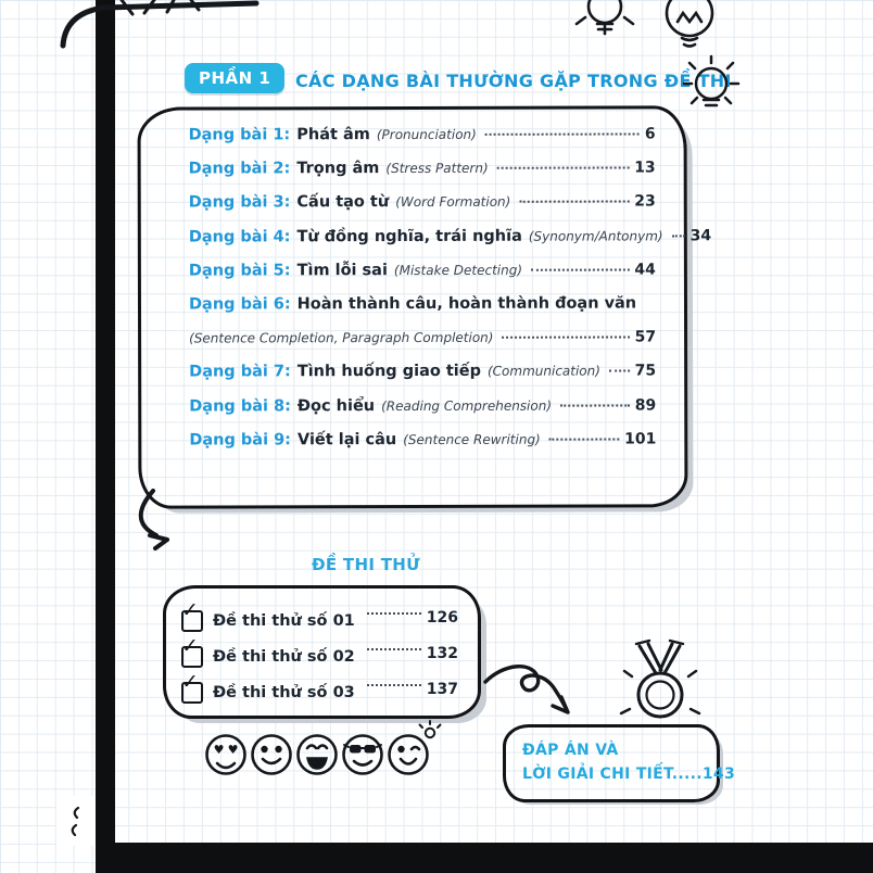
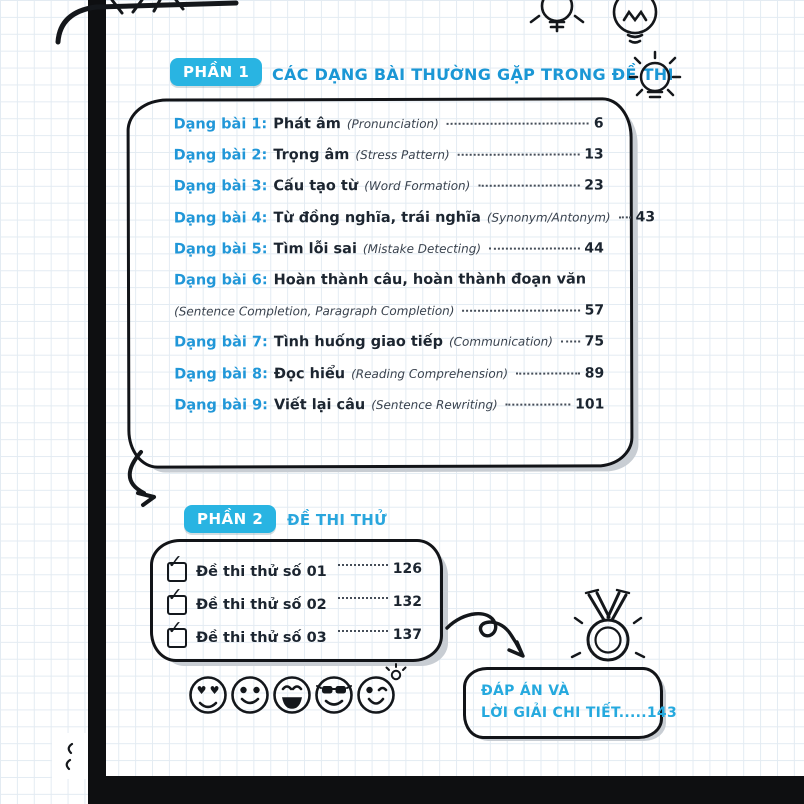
  PHẦN 1
  CÁC DẠNG BÀI THƯỜNG GẶP TRONG ĐỀ THI
  Dạng bài 1:
  Phát âm
  (Pronunciation)
  6
  Dạng bài 2:
  Trọng âm
  (Stress Pattern)
  13
  Dạng bài 3:
  Cấu tạo từ
  (Word Formation)
  23
  Dạng bài 4:
  Từ đồng nghĩa, trái nghĩa
  (Synonym/Antonym)
- 34
+ 43
  Dạng bài 5:
  Tìm lỗi sai
  (Mistake Detecting)
  44
  Dạng bài 6:
  Hoàn thành câu, hoàn thành đoạn văn
  (Sentence Completion, Paragraph Completion)
  57
  Dạng bài 7:
  Tình huống giao tiếp
  (Communication)
  75
  Dạng bài 8:
  Đọc hiểu
  (Reading Comprehension)
  89
  Dạng bài 9:
  Viết lại câu
  (Sentence Rewriting)
  101
+ PHẦN 2
  ĐỀ THI THỬ
  ✓
  Đề thi thử số 01
  126
  ✓
  Đề thi thử số 02
  132
  ✓
  Đề thi thử số 03
  137
  ĐÁP ÁN VÀ
  LỜI GIẢI CHI TIẾT.....143
  ♥
  ♥
